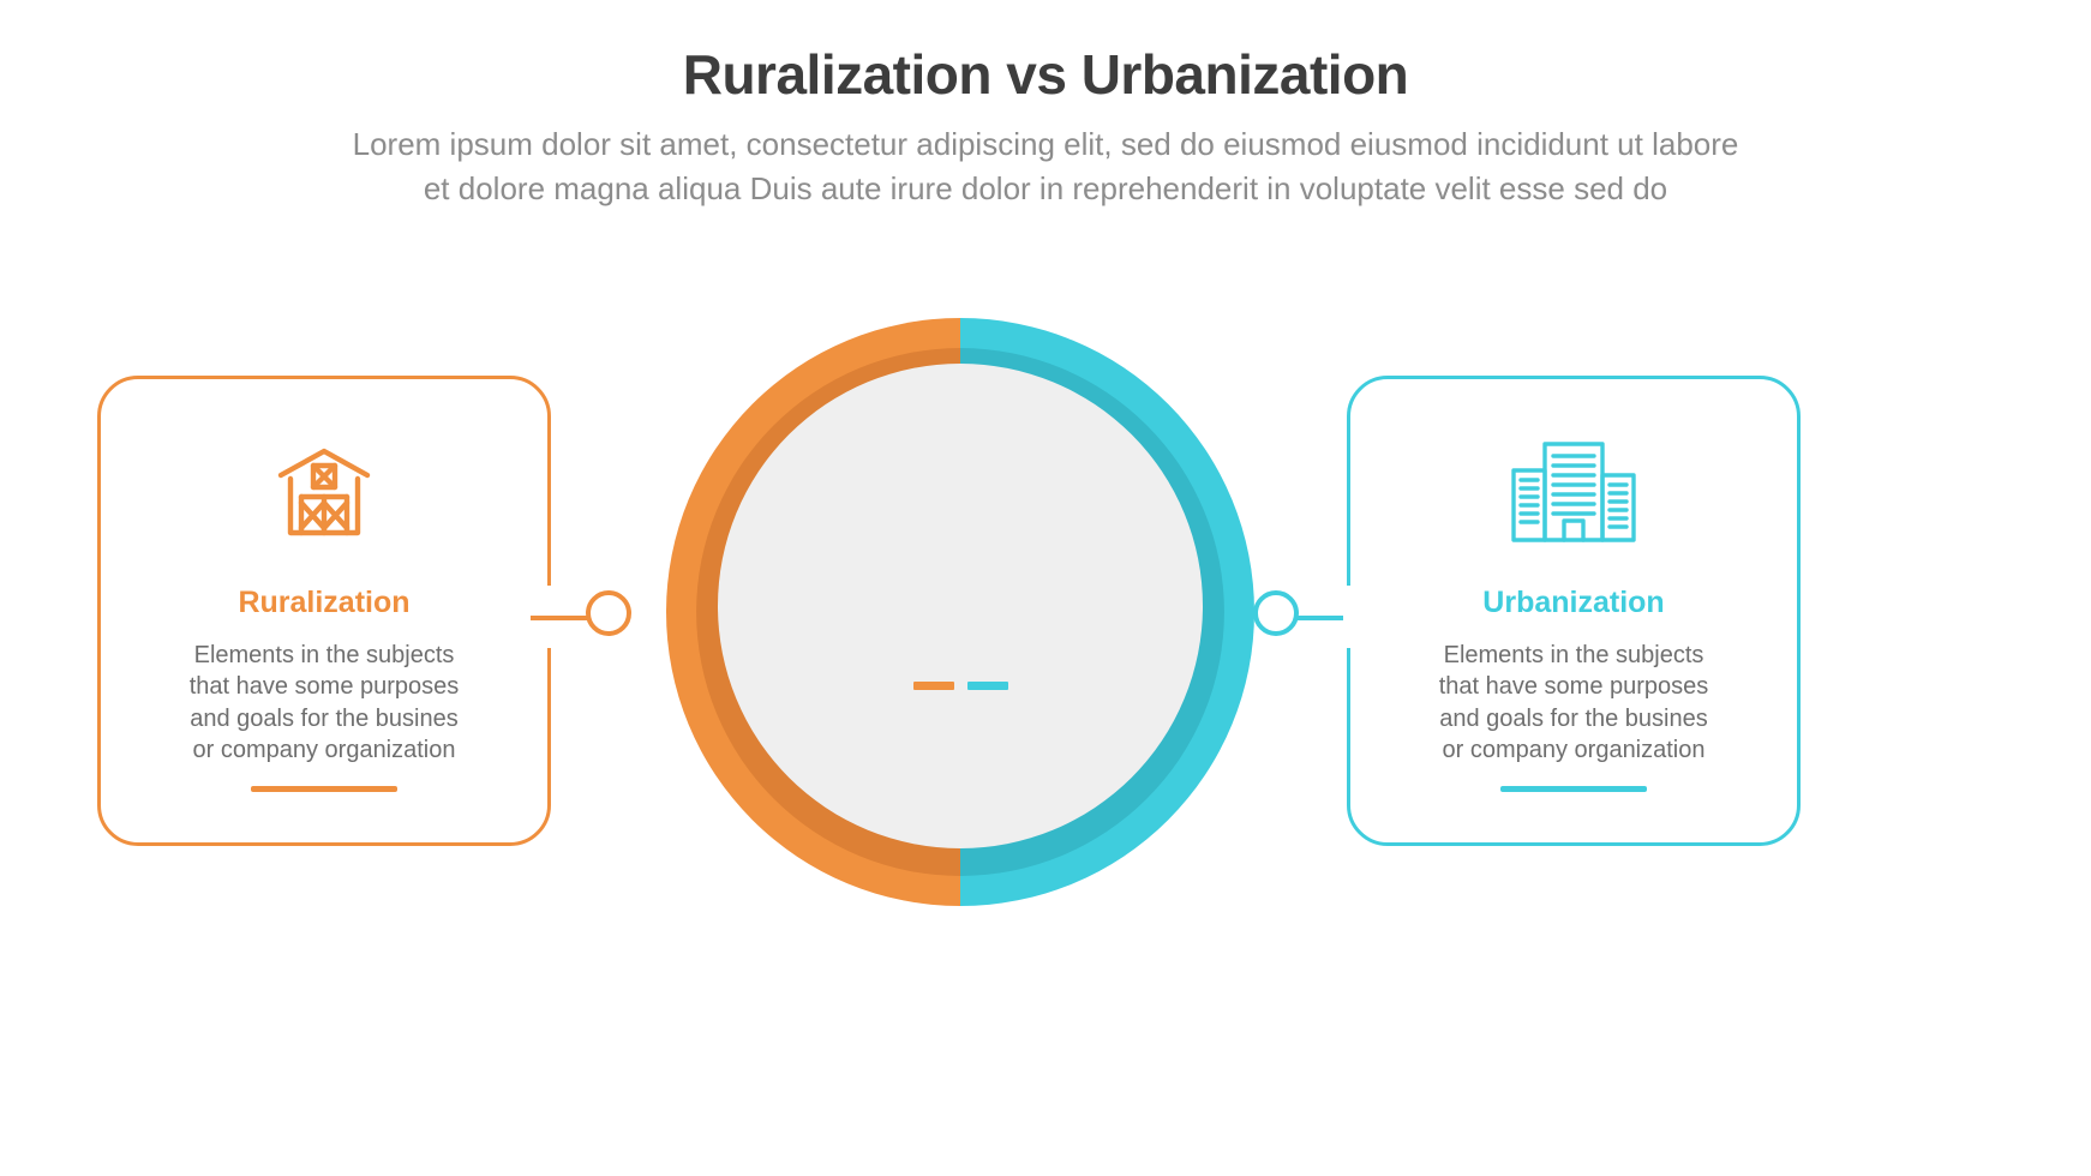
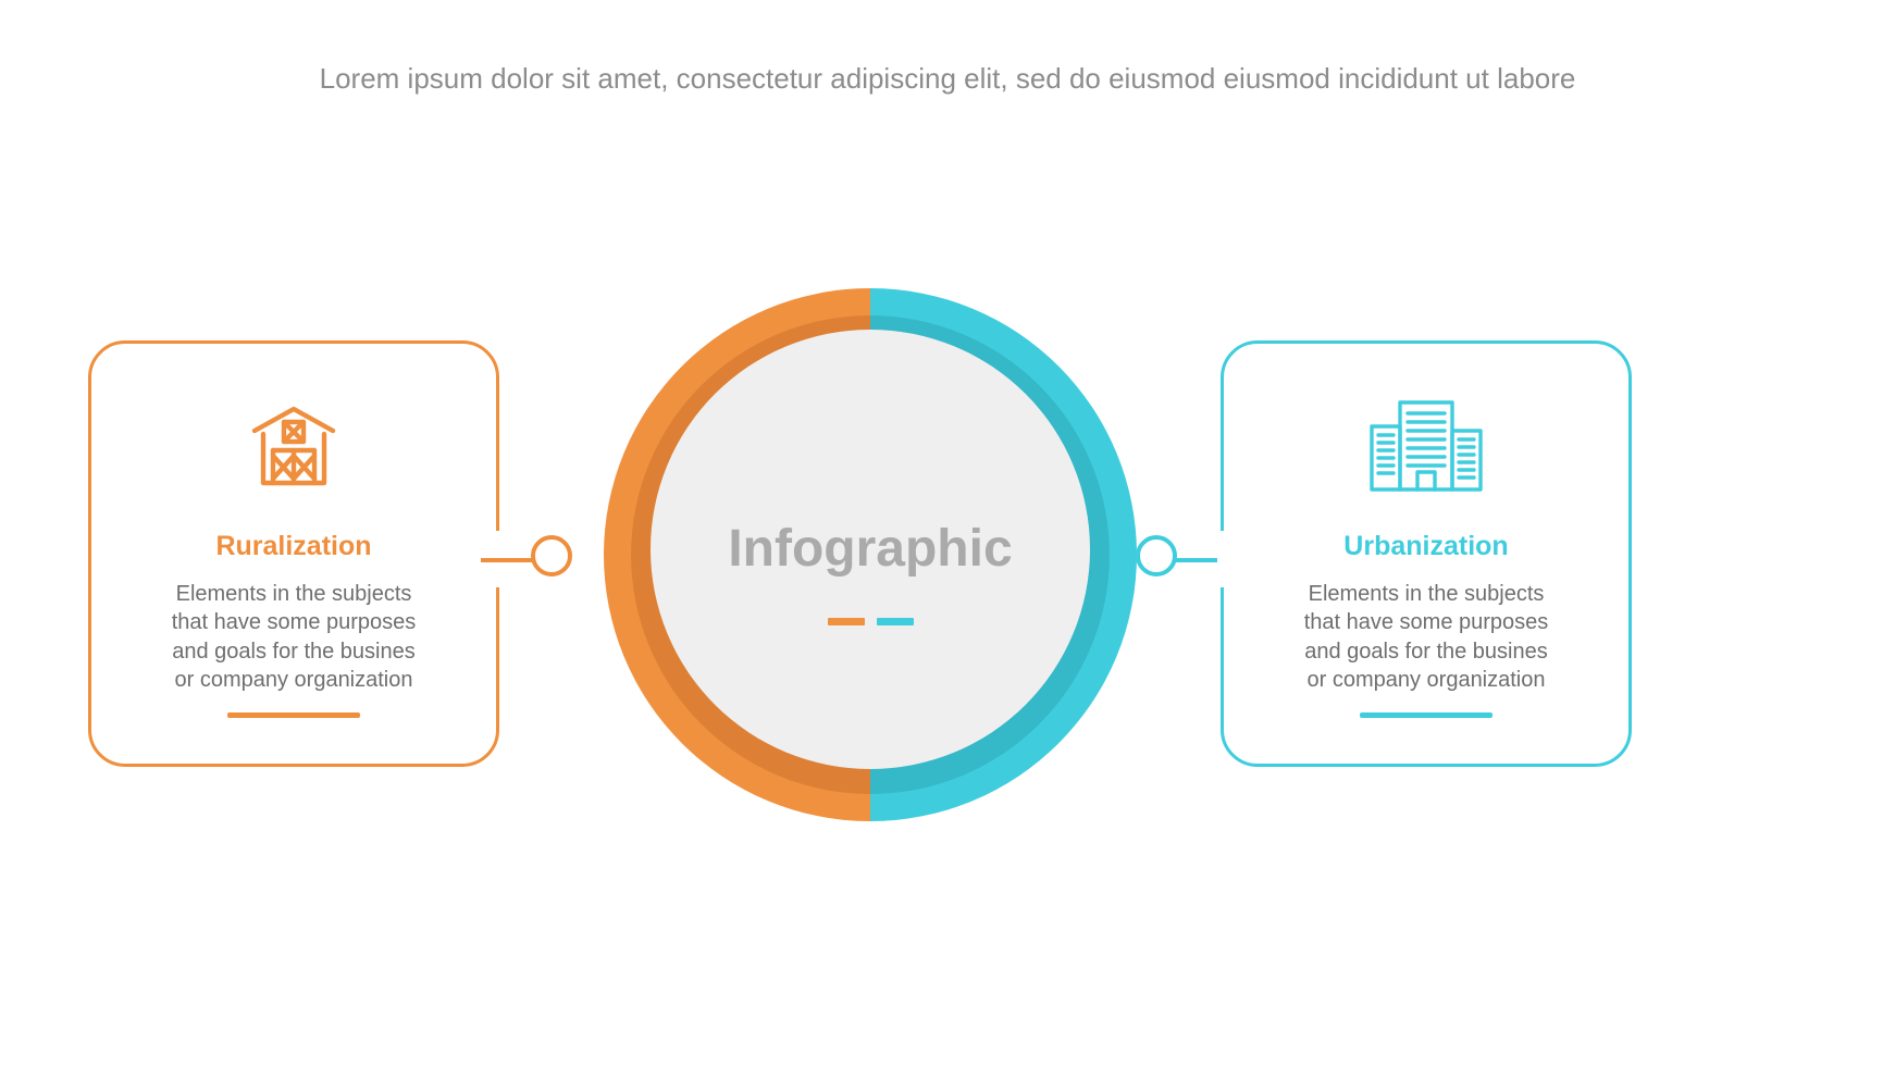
- Ruralization vs Urbanization
  Lorem ipsum dolor sit amet, consectetur adipiscing elit, sed do eiusmod eiusmod incididunt ut labore
- et dolore magna aliqua Duis aute irure dolor in reprehenderit in voluptate velit esse sed do
  Ruralization
  Elements in the subjects
  that have some purposes
  and goals for the busines
  or company organization
+ Infographic
  Urbanization
  Elements in the subjects
  that have some purposes
  and goals for the busines
  or company organization
